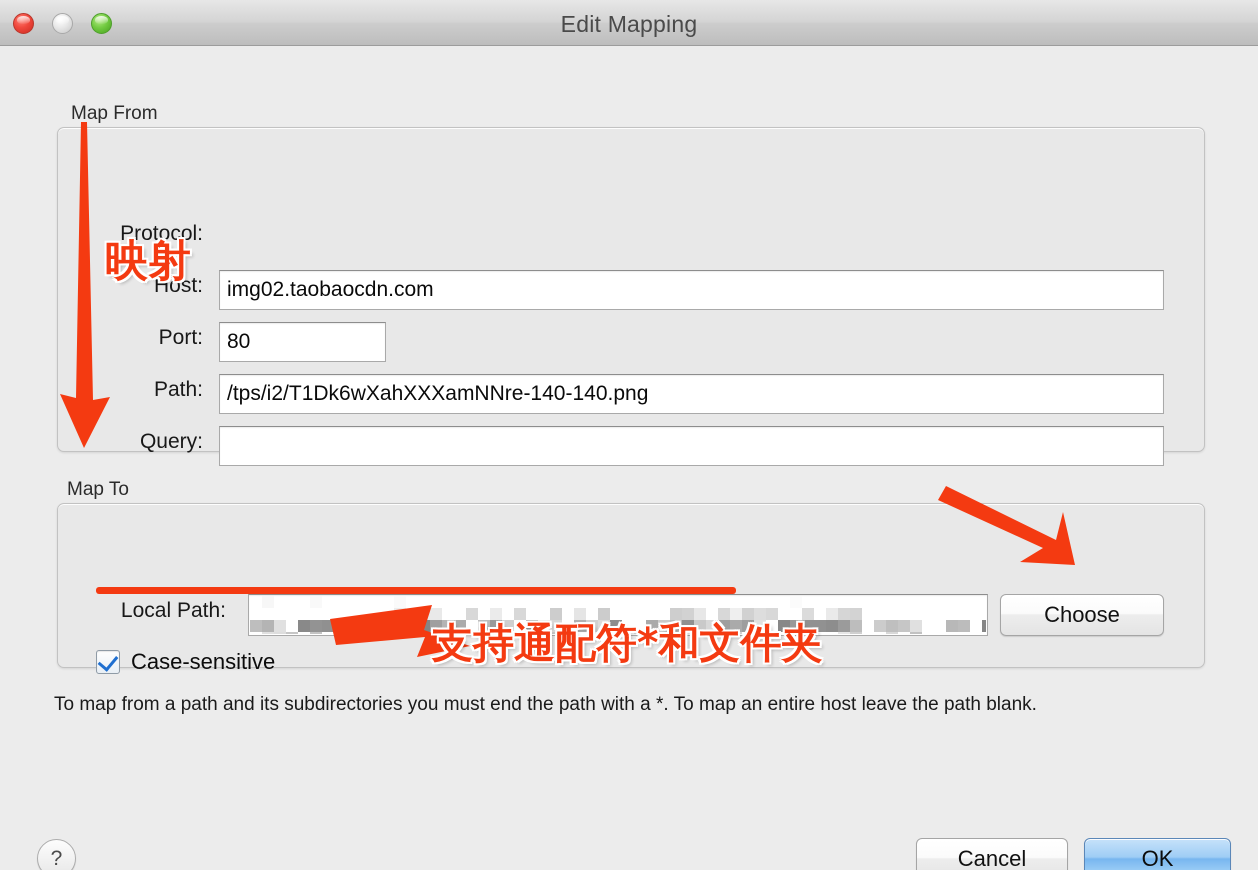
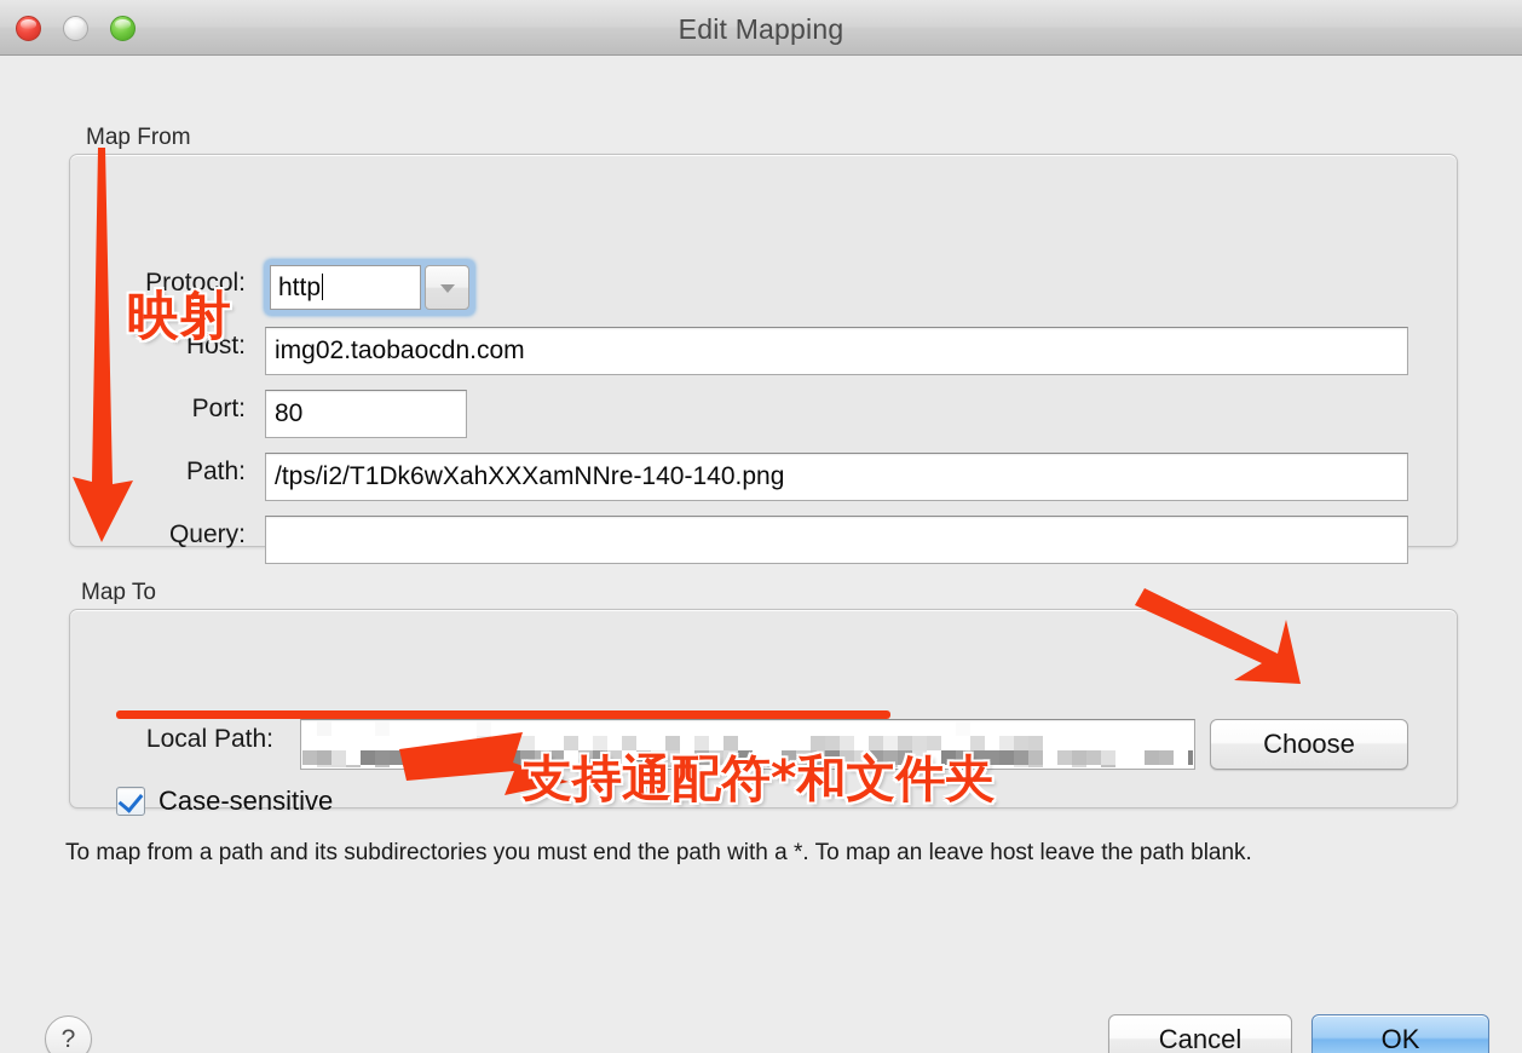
  Edit Mapping
  Map From
  Protocol:
+ http
  Host:
  img02.taobaocdn.com
  Port:
  80
  Path:
  /tps/i2/T1Dk6wXahXXXamNNre-140-140.png
  Query:
  Map To
  Local Path:
  Choose
  Case-sensitive
- To map from a path and its subdirectories you must end the path with a *. To map an entire host leave the path blank.
+ To map from a path and its subdirectories you must end the path with a *. To map an leave host leave the path blank.
  ?
  Cancel
  OK
  映射
  支持通配符*和文件夹
